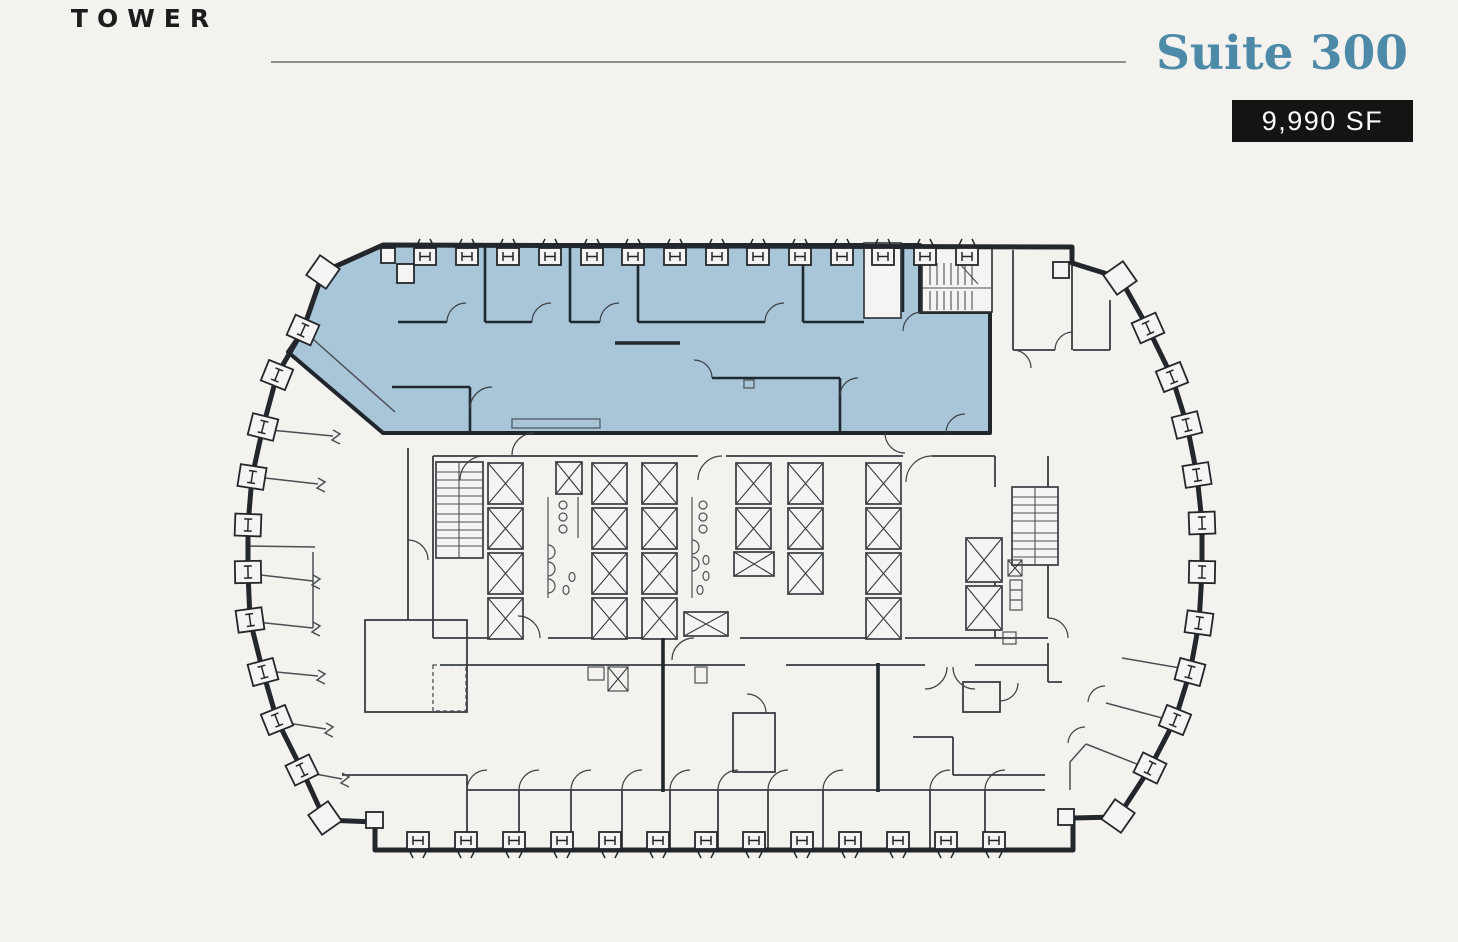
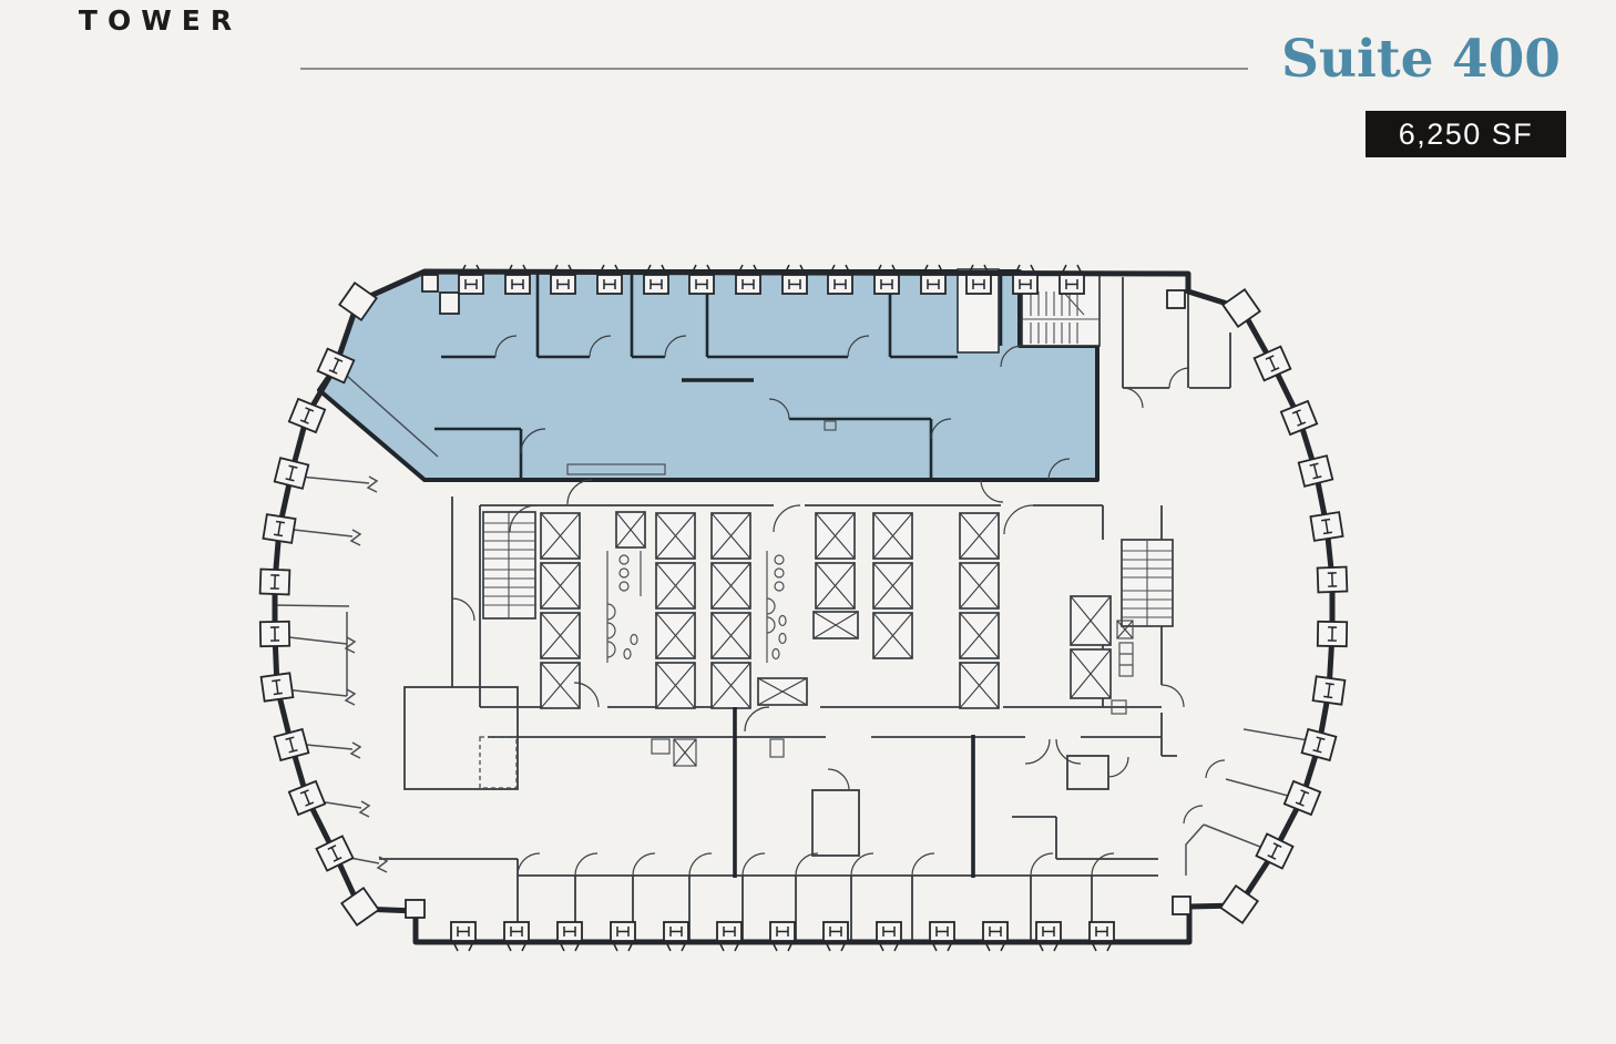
  TOWER
- Suite 300
+ Suite 400
- 9,990 SF
+ 6,250 SF
